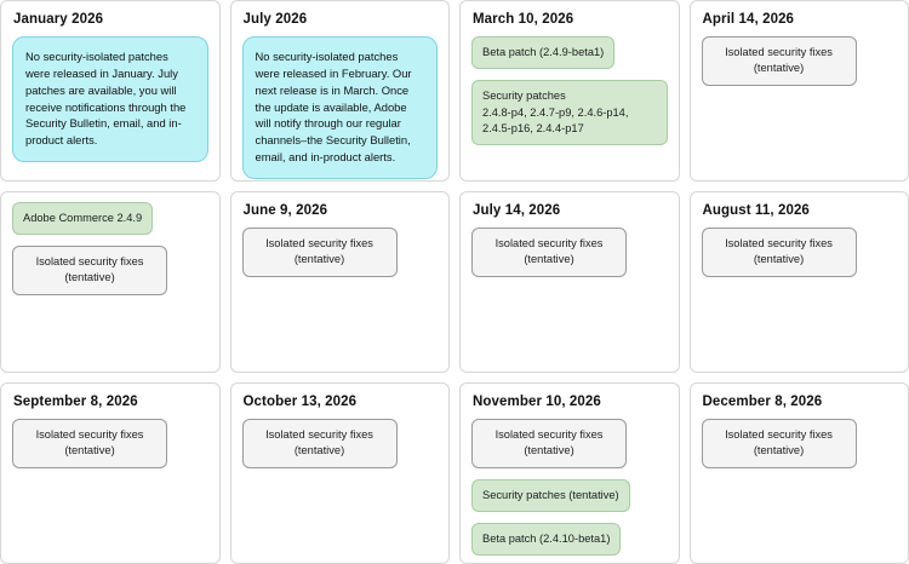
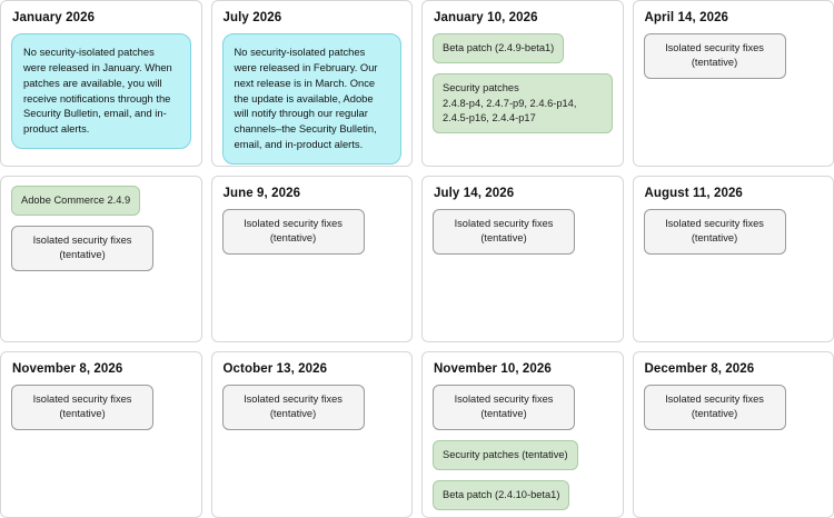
  January 2026
- No security-isolated patches were released in January. July patches are available, you will receive notifications through the Security Bulletin, email, and in-product alerts.
+ No security-isolated patches were released in January. When patches are available, you will receive notifications through the Security Bulletin, email, and in-product alerts.
  July 2026
  No security-isolated patches were released in February. Our next release is in March. Once the update is available, Adobe will notify through our regular channels–the Security Bulletin, email, and in-product alerts.
- March 10, 2026
+ January 10, 2026
  Beta patch (2.4.9-beta1)
  Security patches
  2.4.8-p4, 2.4.7-p9, 2.4.6-p14, 2.4.5-p16, 2.4.4-p17
  April 14, 2026
  Isolated security fixes
  (tentative)
  Adobe Commerce 2.4.9
  Isolated security fixes
  (tentative)
  June 9, 2026
  Isolated security fixes
  (tentative)
  July 14, 2026
  Isolated security fixes
  (tentative)
  August 11, 2026
  Isolated security fixes
  (tentative)
- September 8, 2026
+ November 8, 2026
  Isolated security fixes
  (tentative)
  October 13, 2026
  Isolated security fixes
  (tentative)
  November 10, 2026
  Isolated security fixes
  (tentative)
  Security patches (tentative)
  Beta patch (2.4.10-beta1)
  December 8, 2026
  Isolated security fixes
  (tentative)
